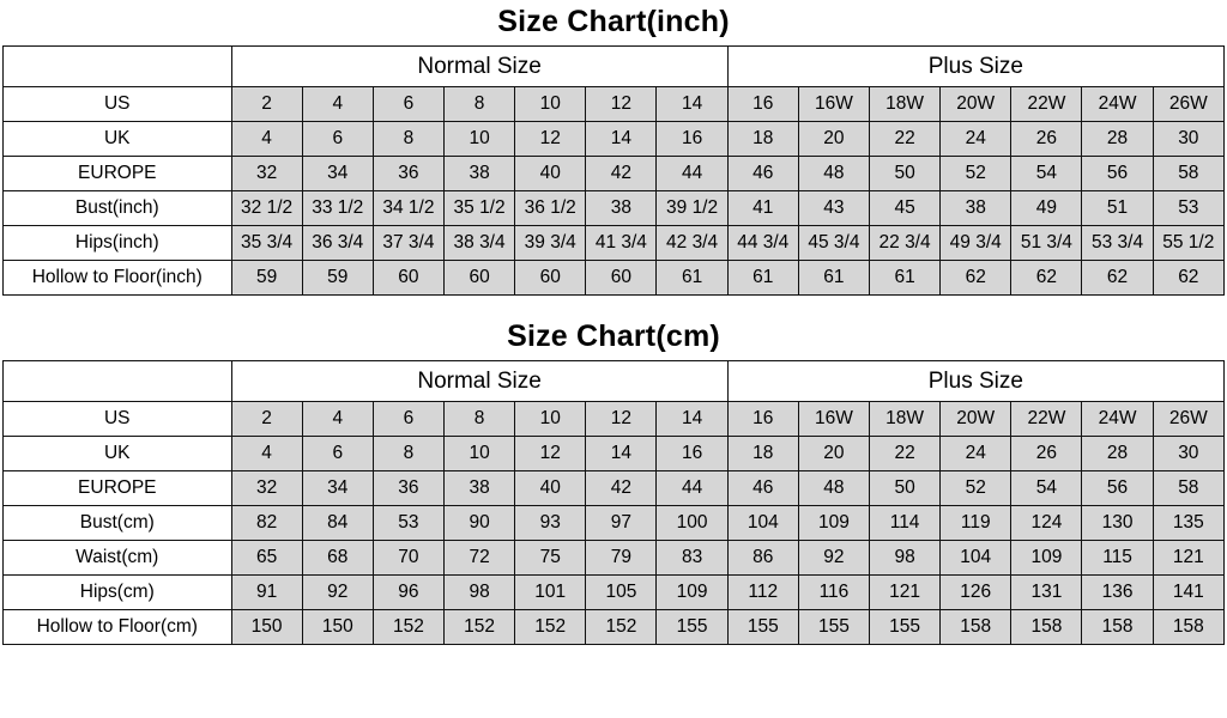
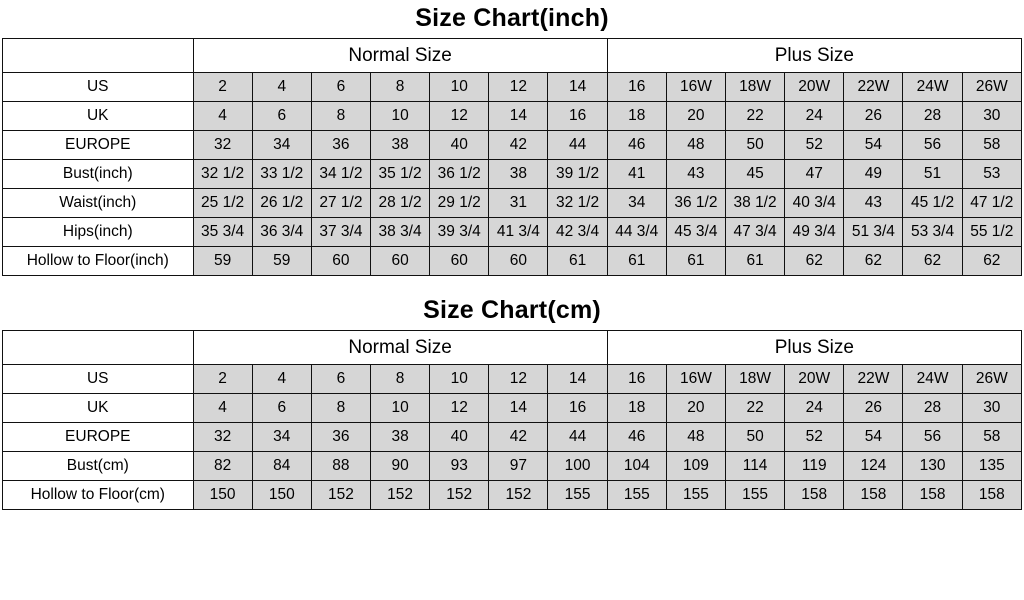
  Size Chart(inch)
  	Normal Size	Plus Size
  US	2	4	6	8	10	12	14	16	16W	18W	20W	22W	24W	26W
  UK	4	6	8	10	12	14	16	18	20	22	24	26	28	30
  EUROPE	32	34	36	38	40	42	44	46	48	50	52	54	56	58
- Bust(inch)	32 1/2	33 1/2	34 1/2	35 1/2	36 1/2	38	39 1/2	41	43	45	38	49	51	53
+ Bust(inch)	32 1/2	33 1/2	34 1/2	35 1/2	36 1/2	38	39 1/2	41	43	45	47	49	51	53
+ Waist(inch)	25 1/2	26 1/2	27 1/2	28 1/2	29 1/2	31	32 1/2	34	36 1/2	38 1/2	40 3/4	43	45 1/2	47 1/2
- Hips(inch)	35 3/4	36 3/4	37 3/4	38 3/4	39 3/4	41 3/4	42 3/4	44 3/4	45 3/4	22 3/4	49 3/4	51 3/4	53 3/4	55 1/2
+ Hips(inch)	35 3/4	36 3/4	37 3/4	38 3/4	39 3/4	41 3/4	42 3/4	44 3/4	45 3/4	47 3/4	49 3/4	51 3/4	53 3/4	55 1/2
  Hollow to Floor(inch)	59	59	60	60	60	60	61	61	61	61	62	62	62	62
  Size Chart(cm)
  	Normal Size	Plus Size
  US	2	4	6	8	10	12	14	16	16W	18W	20W	22W	24W	26W
  UK	4	6	8	10	12	14	16	18	20	22	24	26	28	30
  EUROPE	32	34	36	38	40	42	44	46	48	50	52	54	56	58
- Bust(cm)	82	84	53	90	93	97	100	104	109	114	119	124	130	135
+ Bust(cm)	82	84	88	90	93	97	100	104	109	114	119	124	130	135
- Waist(cm)	65	68	70	72	75	79	83	86	92	98	104	109	115	121
- Hips(cm)	91	92	96	98	101	105	109	112	116	121	126	131	136	141
  Hollow to Floor(cm)	150	150	152	152	152	152	155	155	155	155	158	158	158	158
